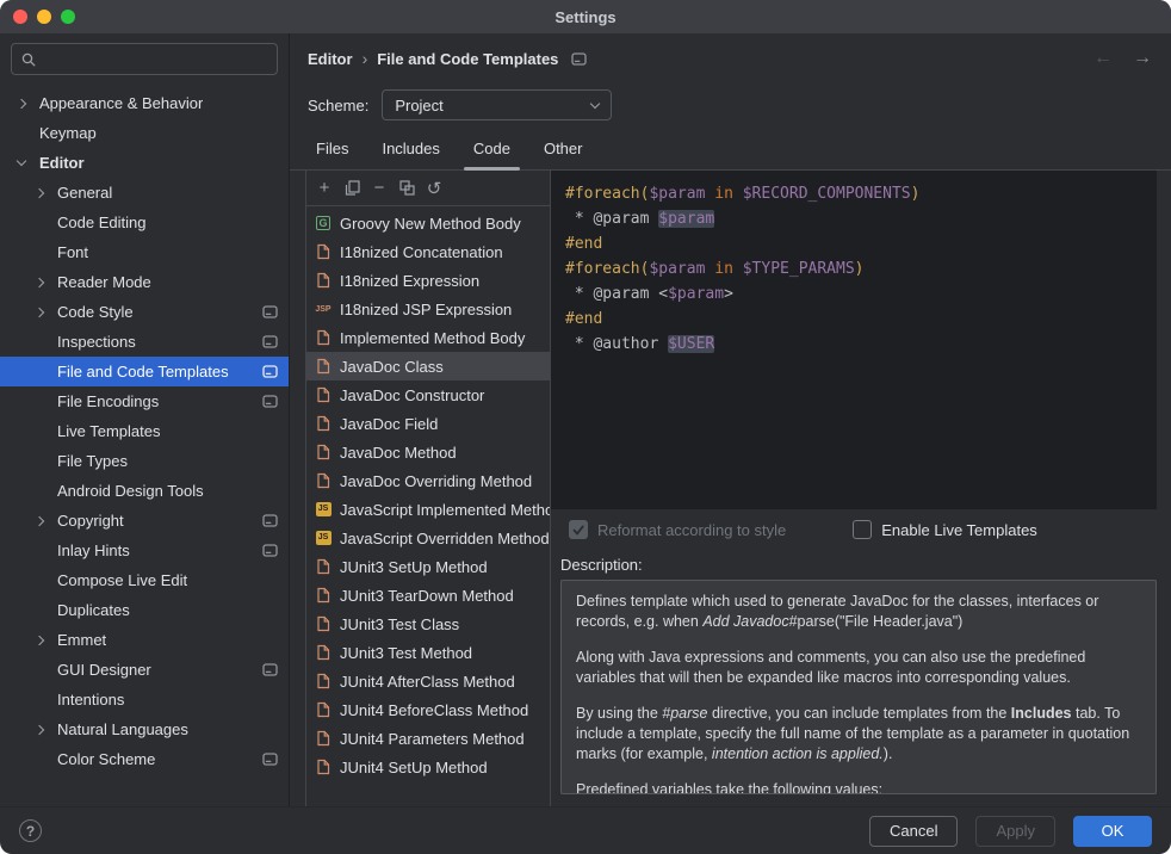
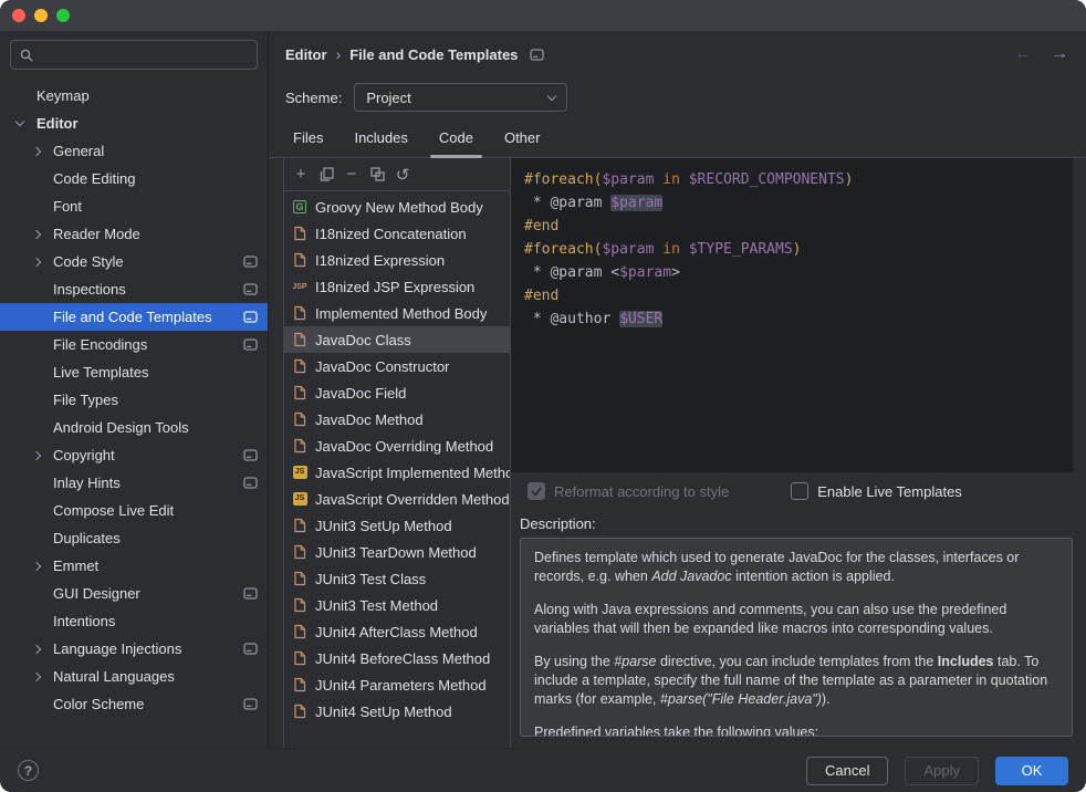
- Settings
- Appearance & Behavior
  Keymap
  Editor
  General
  Code Editing
  Font
  Reader Mode
  Code Style
  Inspections
  File and Code Templates
  File Encodings
  Live Templates
  File Types
  Android Design Tools
  Copyright
  Inlay Hints
  Compose Live Edit
  Duplicates
  Emmet
  GUI Designer
  Intentions
+ Language Injections
  Natural Languages
  Color Scheme
  Editor
  ›
  File and Code Templates
  ←
  →
  Scheme:
  Project
  Files
  Includes
  Code
  Other
  +
  −
  ↺
  G
  Groovy New Method Body
  I18nized Concatenation
  I18nized Expression
  I18nized JSP Expression
  Implemented Method Body
  JavaDoc Class
  JavaDoc Constructor
  JavaDoc Field
  JavaDoc Method
  JavaDoc Overriding Method
  JavaScript Implemented Metho
  JavaScript Overridden Method
  JUnit3 SetUp Method
  JUnit3 TearDown Method
  JUnit3 Test Class
  JUnit3 Test Method
  JUnit4 AfterClass Method
  JUnit4 BeforeClass Method
  JUnit4 Parameters Method
  JUnit4 SetUp Method
  #foreach($param in $RECORD_COMPONENTS)
  * @param $param
  #end
  #foreach($param in $TYPE_PARAMS)
  * @param <$param>
  #end
  * @author $USER
  Reformat according to style
  Enable Live Templates
  Description:
- Defines template which used to generate JavaDoc for the classes, interfaces or records, e.g. when Add Javadoc#parse("File Header.java")
+ Defines template which used to generate JavaDoc for the classes, interfaces or records, e.g. when Add Javadoc intention action is applied.
  Along with Java expressions and comments, you can also use the predefined variables that will then be expanded like macros into corresponding values.
- By using the #parse directive, you can include templates from the Includes tab. To include a template, specify the full name of the template as a parameter in quotation marks (for example, intention action is applied.).
+ By using the #parse directive, you can include templates from the Includes tab. To include a template, specify the full name of the template as a parameter in quotation marks (for example, #parse("File Header.java")).
  Predefined variables take the following values:
  ?
  Cancel
  Apply
  OK
